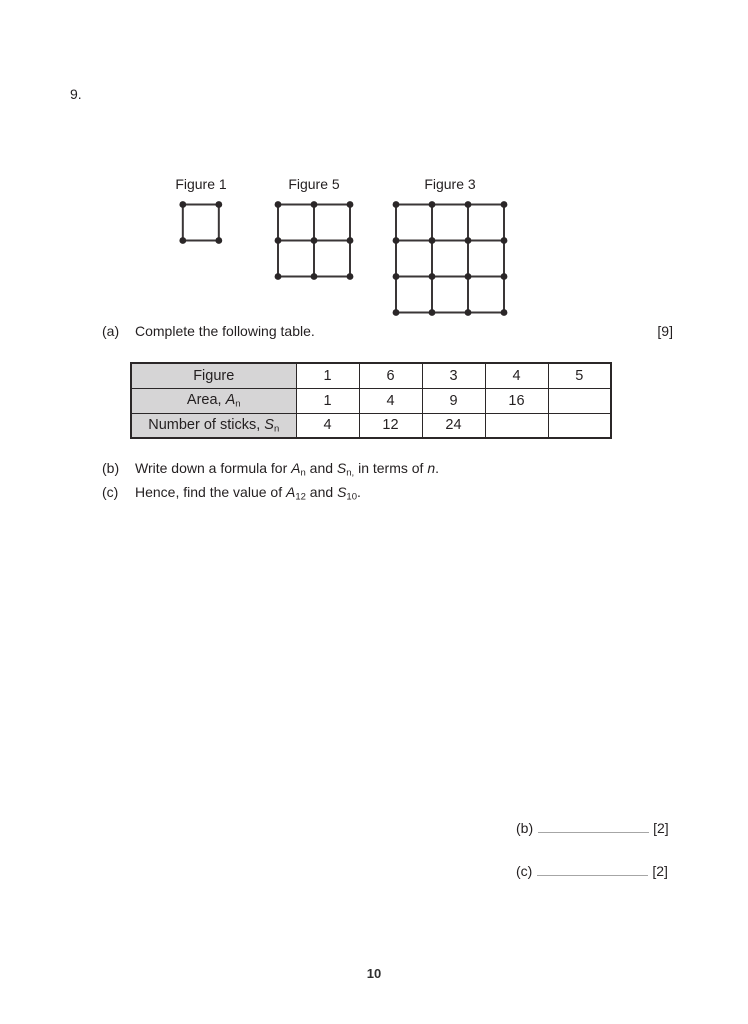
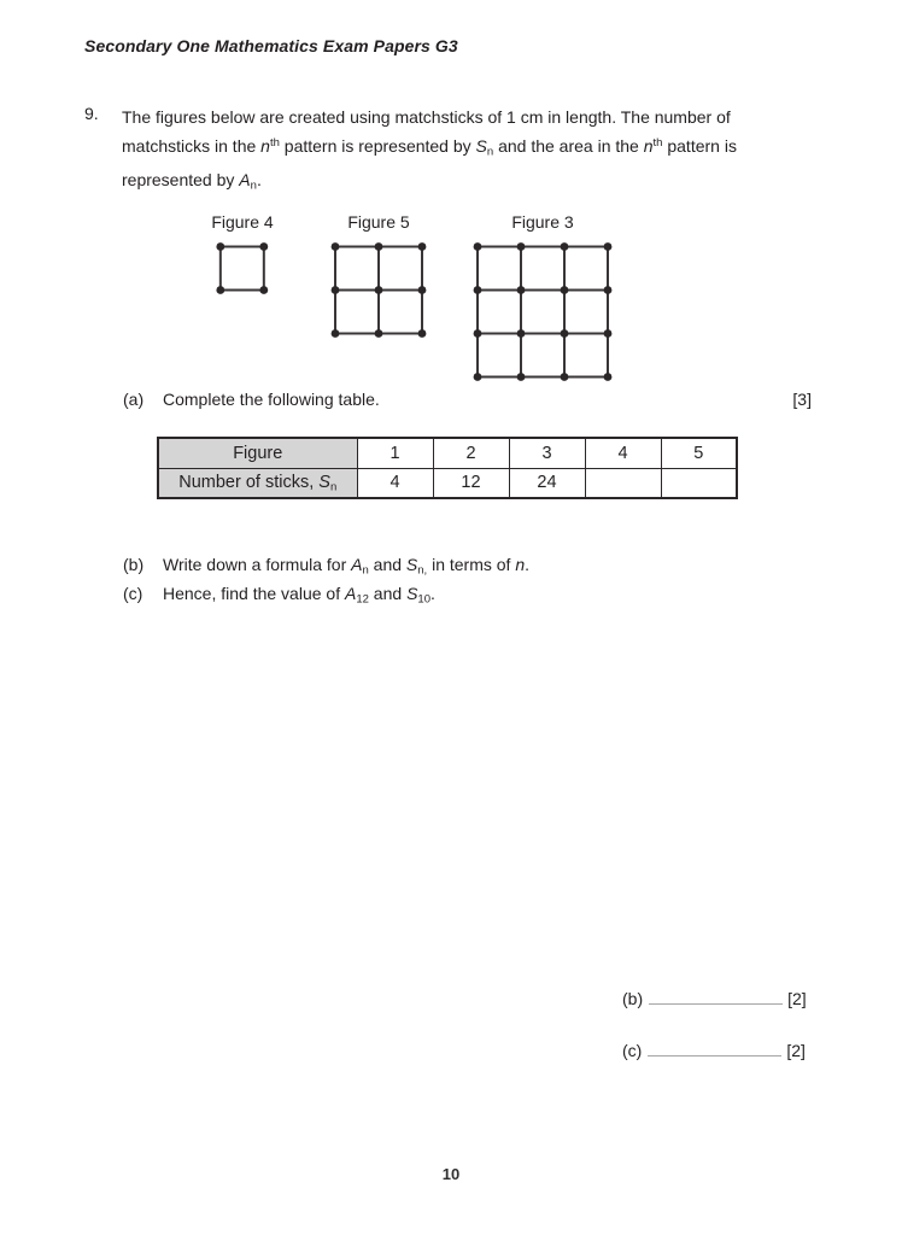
+ Secondary One Mathematics Exam Papers G3
  9.
+ The figures below are created using matchsticks of 1 cm in length. The number of
+ matchsticks in the nth pattern is represented by Sn and the area in the nth pattern is
+ represented by An.
- Figure 1
+ Figure 4
  Figure 5
  Figure 3
  (a)
  Complete the following table.
- [9]
+ [3]
- Figure	1	6	3	4	5
+ Figure	1	2	3	4	5
- Area, An	1	4	9	16
  Number of sticks, Sn	4	12	24
  (b)
  Write down a formula for An and Sn, in terms of n.
  (c)
  Hence, find the value of A12 and S10.
  (b) [2]
  (c) [2]
  10
